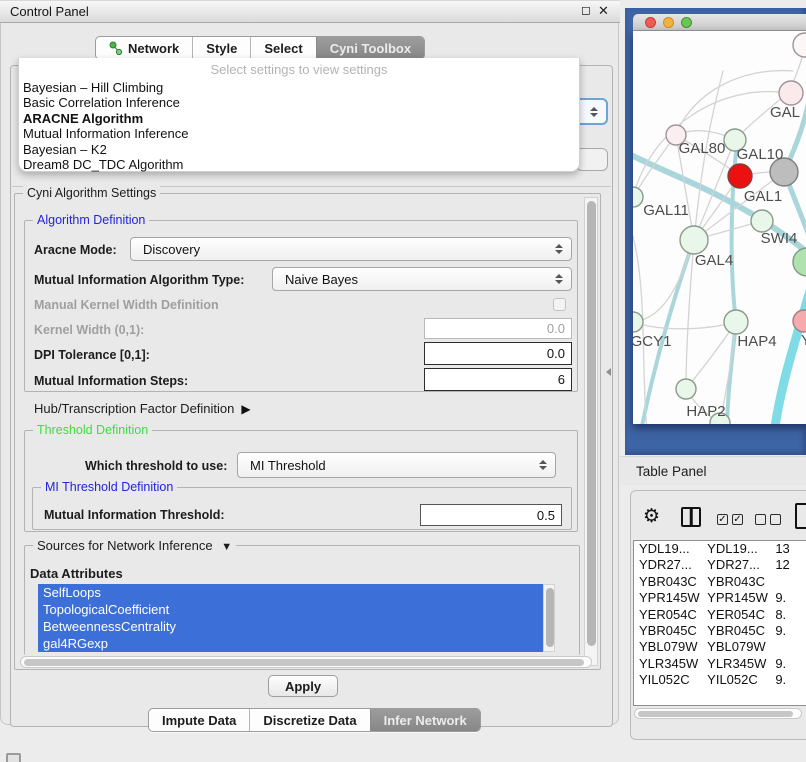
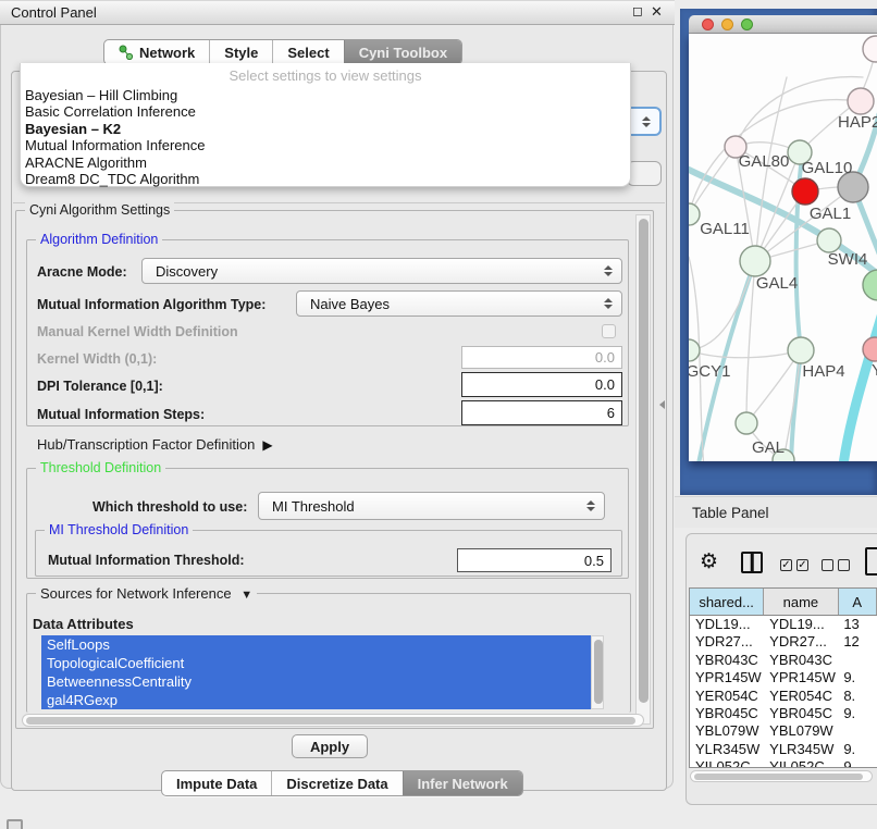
  Control Panel
  ◻
  ✕
  Network
  Style
  Select
  Cyni Toolbox
  Select settings to view settings
  Bayesian – Hill Climbing
  Basic Correlation Inference
- ARACNE Algorithm
+ Bayesian – K2
  Mutual Information Inference
- Bayesian – K2
+ ARACNE Algorithm
  Dream8 DC_TDC Algorithm
  Cyni Algorithm Settings
  Algorithm Definition
  Aracne Mode:
  Discovery
  Mutual Information Algorithm Type:
  Naive Bayes
  Manual Kernel Width Definition
  Kernel Width (0,1):
  0.0
  DPI Tolerance [0,1]:
  0.0
  Mutual Information Steps:
  6
  Hub/Transcription Factor Definition ▶
  Threshold Definition
  Which threshold to use:
  MI Threshold
  MI Threshold Definition
  Mutual Information Threshold:
  0.5
  Sources for Network Inference ▼
  Data Attributes
  SelfLoops
  TopologicalCoefficient
  BetweennessCentrality
  gal4RGexp
  Apply
  Impute Data
  Discretize Data
  Infer Network
- GAL
+ HAP2
  GAL80
  GAL10
  GAL1
  GAL11
  SWI4
  GAL4
  GCY1
  HAP4
- HAP2
+ GAL
  Table Panel
  ⚙
  ✓
  ✓
+ shared...
+ name
+ A
  YDL19...
  YDL19...
  13
  YDR27...
  YDR27...
  12
  YBR043C
  YBR043C
  YPR145W
  YPR145W
  9.
  YER054C
  YER054C
  8.
  YBR045C
  YBR045C
  9.
  YBL079W
  YBL079W
  YLR345W
  YLR345W
  9.
  YIL052C
  YIL052C
  9.
